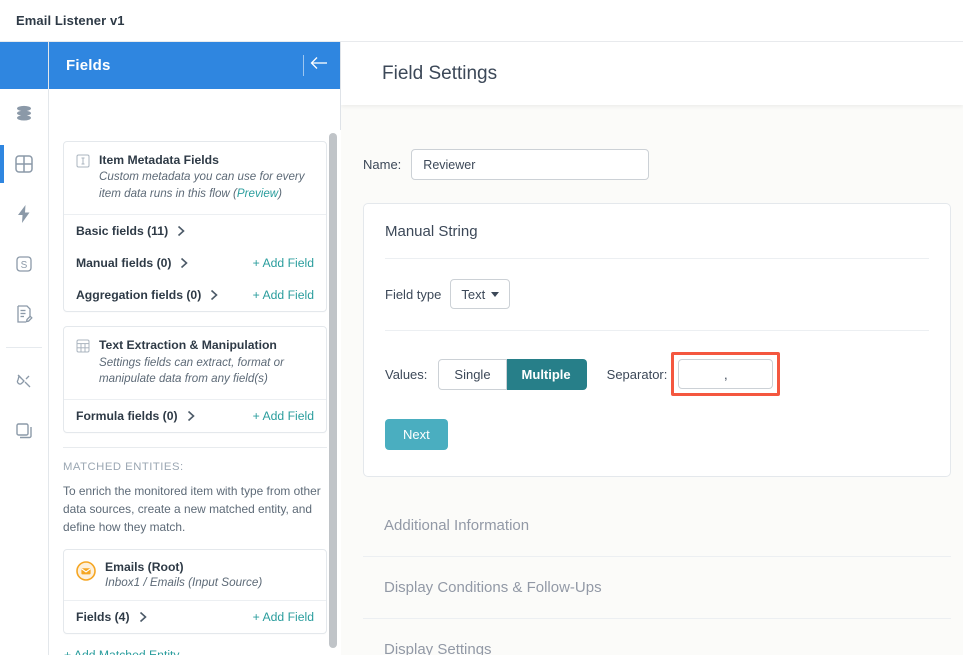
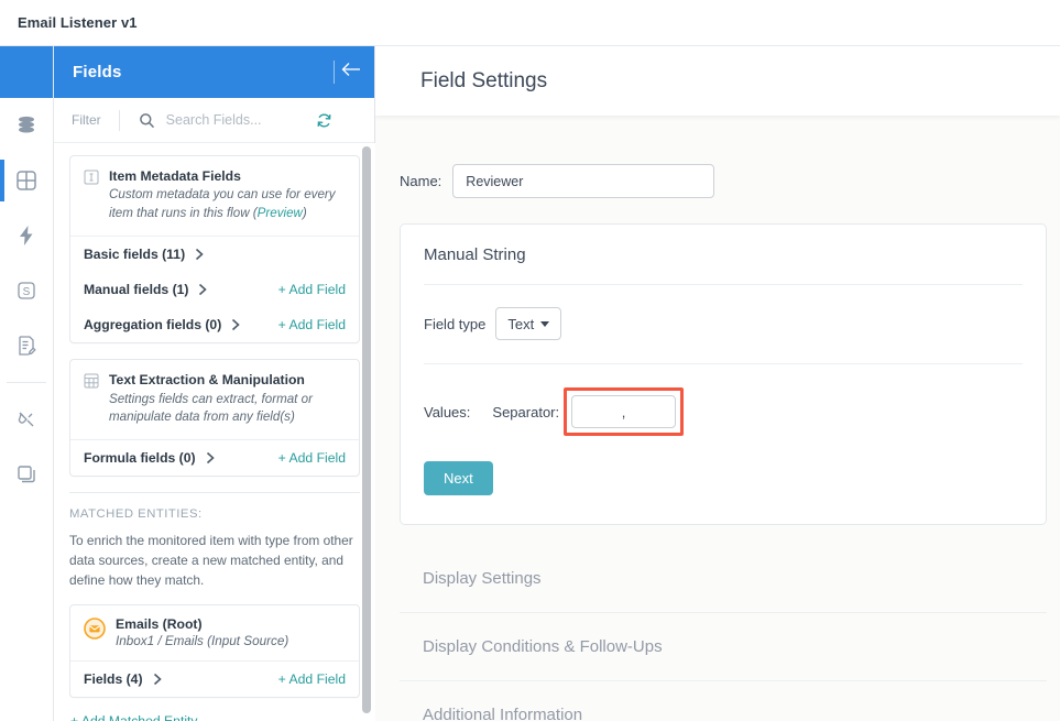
  Email Listener v1
  S
  Fields
+ Filter
+ Search Fields...
  Item Metadata Fields
- Custom metadata you can use for every item data runs in this flow (Preview)
+ Custom metadata you can use for every item that runs in this flow (Preview)
  Basic fields (11)
- Manual fields (0)
+ Manual fields (1)
  + Add Field
  Aggregation fields (0)
  + Add Field
  Text Extraction & Manipulation
  Settings fields can extract, format or manipulate data from any field(s)
  Formula fields (0)
  + Add Field
  MATCHED ENTITIES:
  To enrich the monitored item with type from other data sources, create a new matched entity, and define how they match.
  Emails (Root)
  Inbox1 / Emails (Input Source)
  Fields (4)
  + Add Field
  Field Settings
  Name:
  Reviewer
  Manual String
  Field type
  Text
  Values:
- Single
- Multiple
  Separator:
  ,
  Next
- Additional Information
+ Display Settings
  Display Conditions & Follow-Ups
- Display Settings
+ Additional Information
